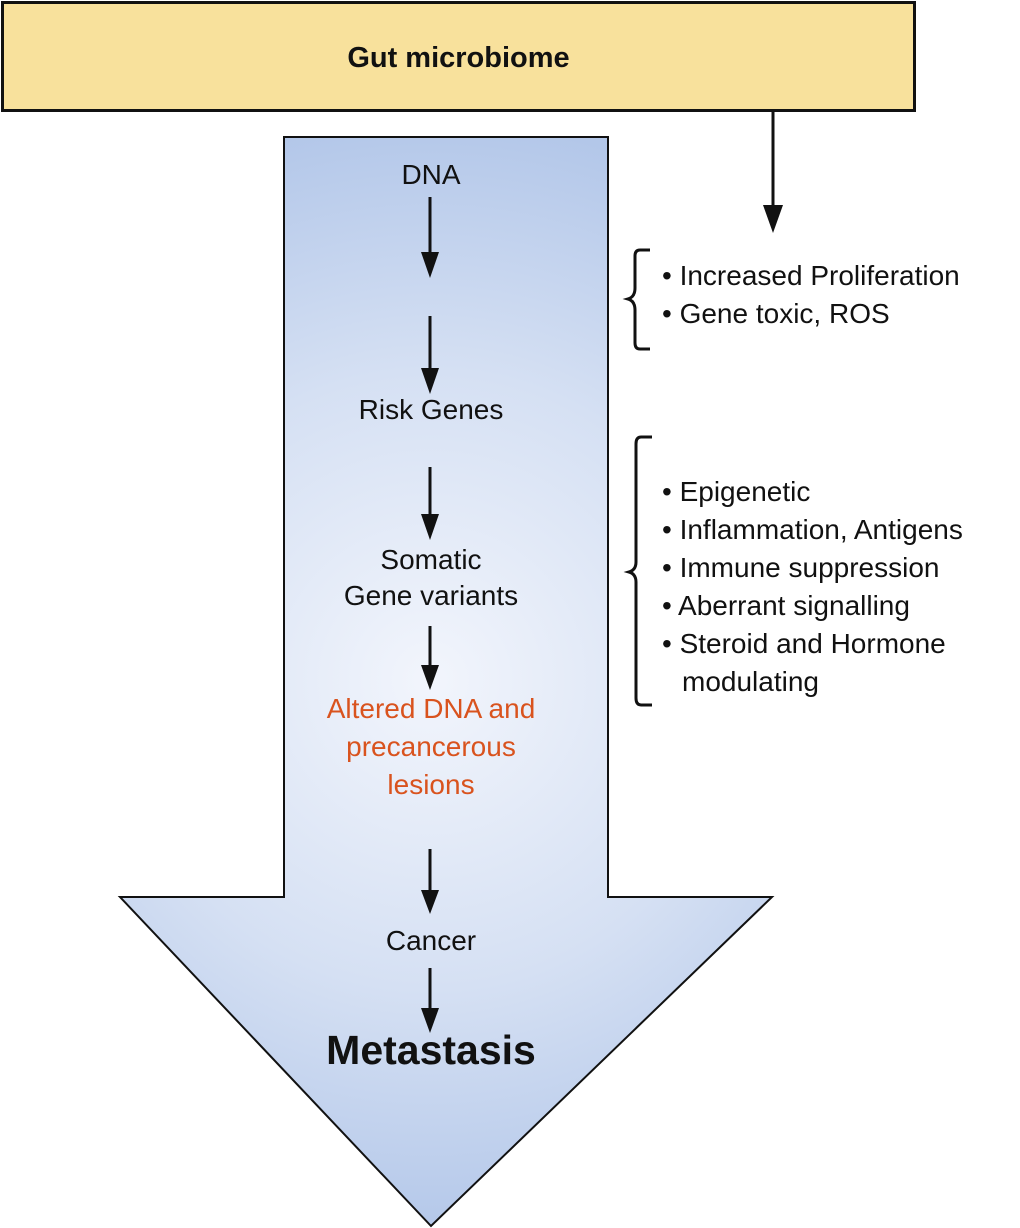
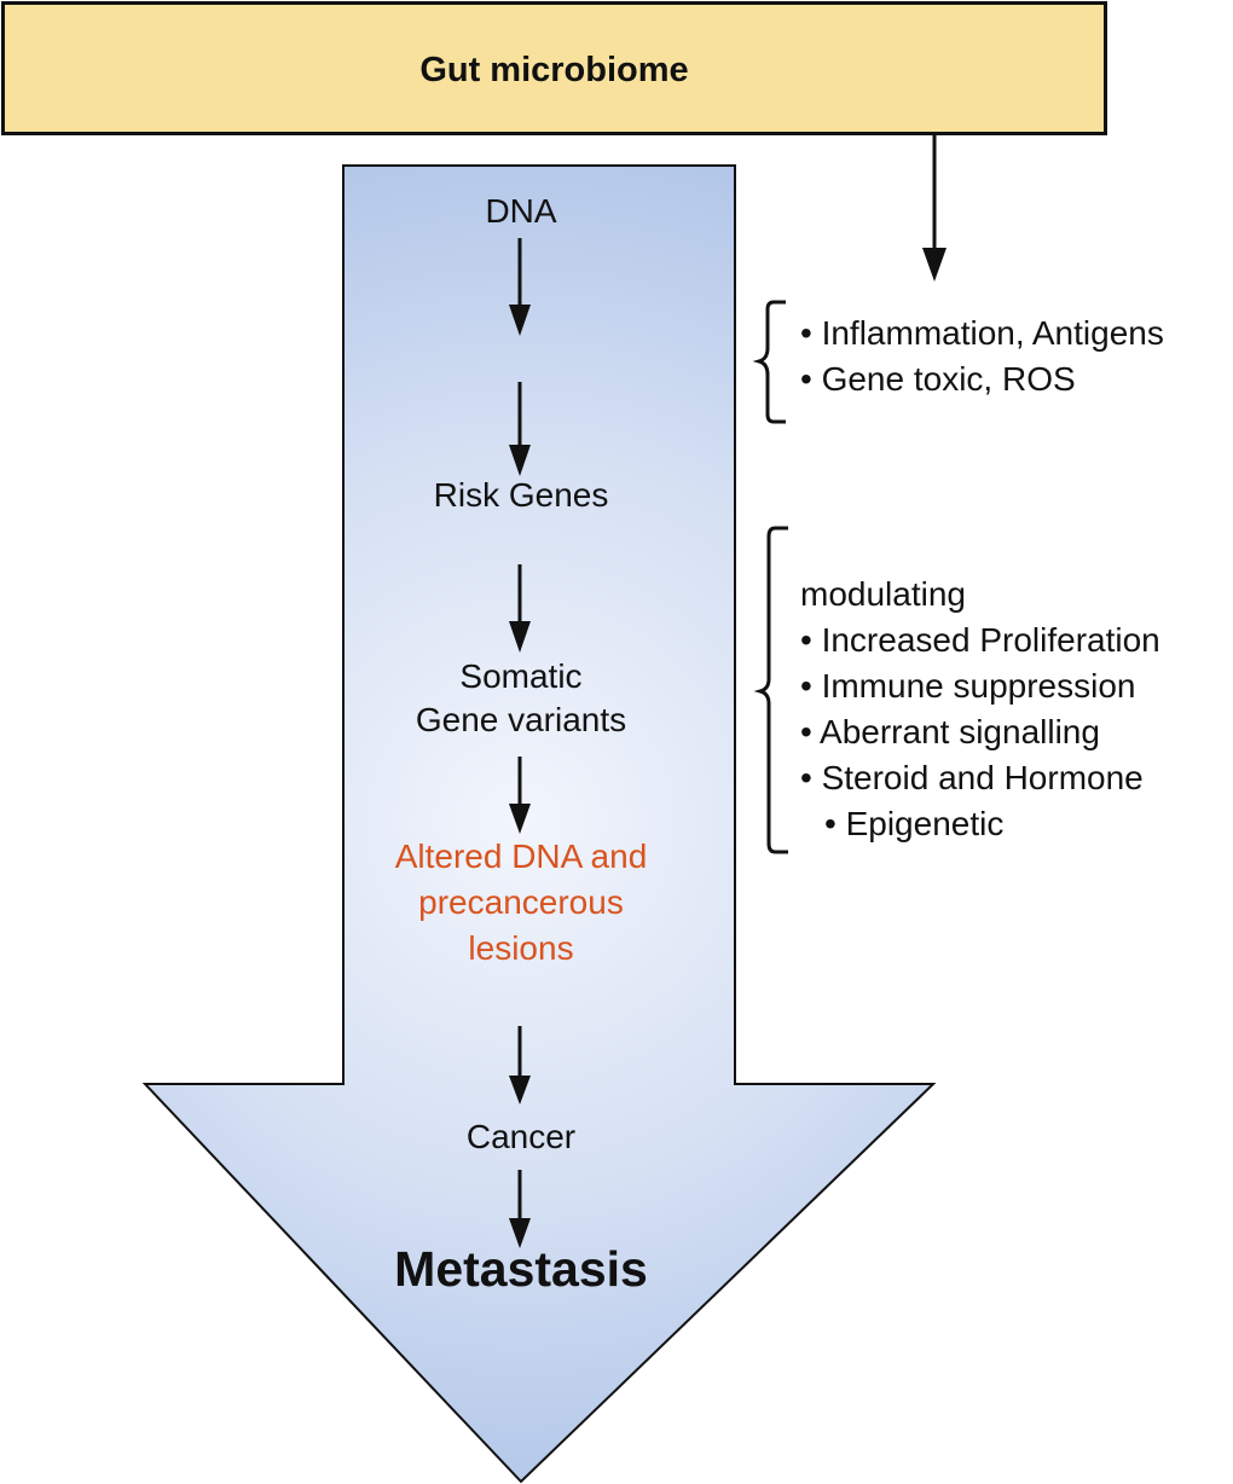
  Gut microbiome
  DNA
  Risk Genes
  Somatic
  Gene variants
  Altered DNA and
  precancerous
  lesions
  Cancer
  Metastasis
- • Increased Proliferation
+ • Inflammation, Antigens
  • Gene toxic, ROS
- • Epigenetic
+ modulating
- • Inflammation, Antigens
+ • Increased Proliferation
  • Immune suppression
  • Aberrant signalling
  • Steroid and Hormone
- modulating
+ • Epigenetic
